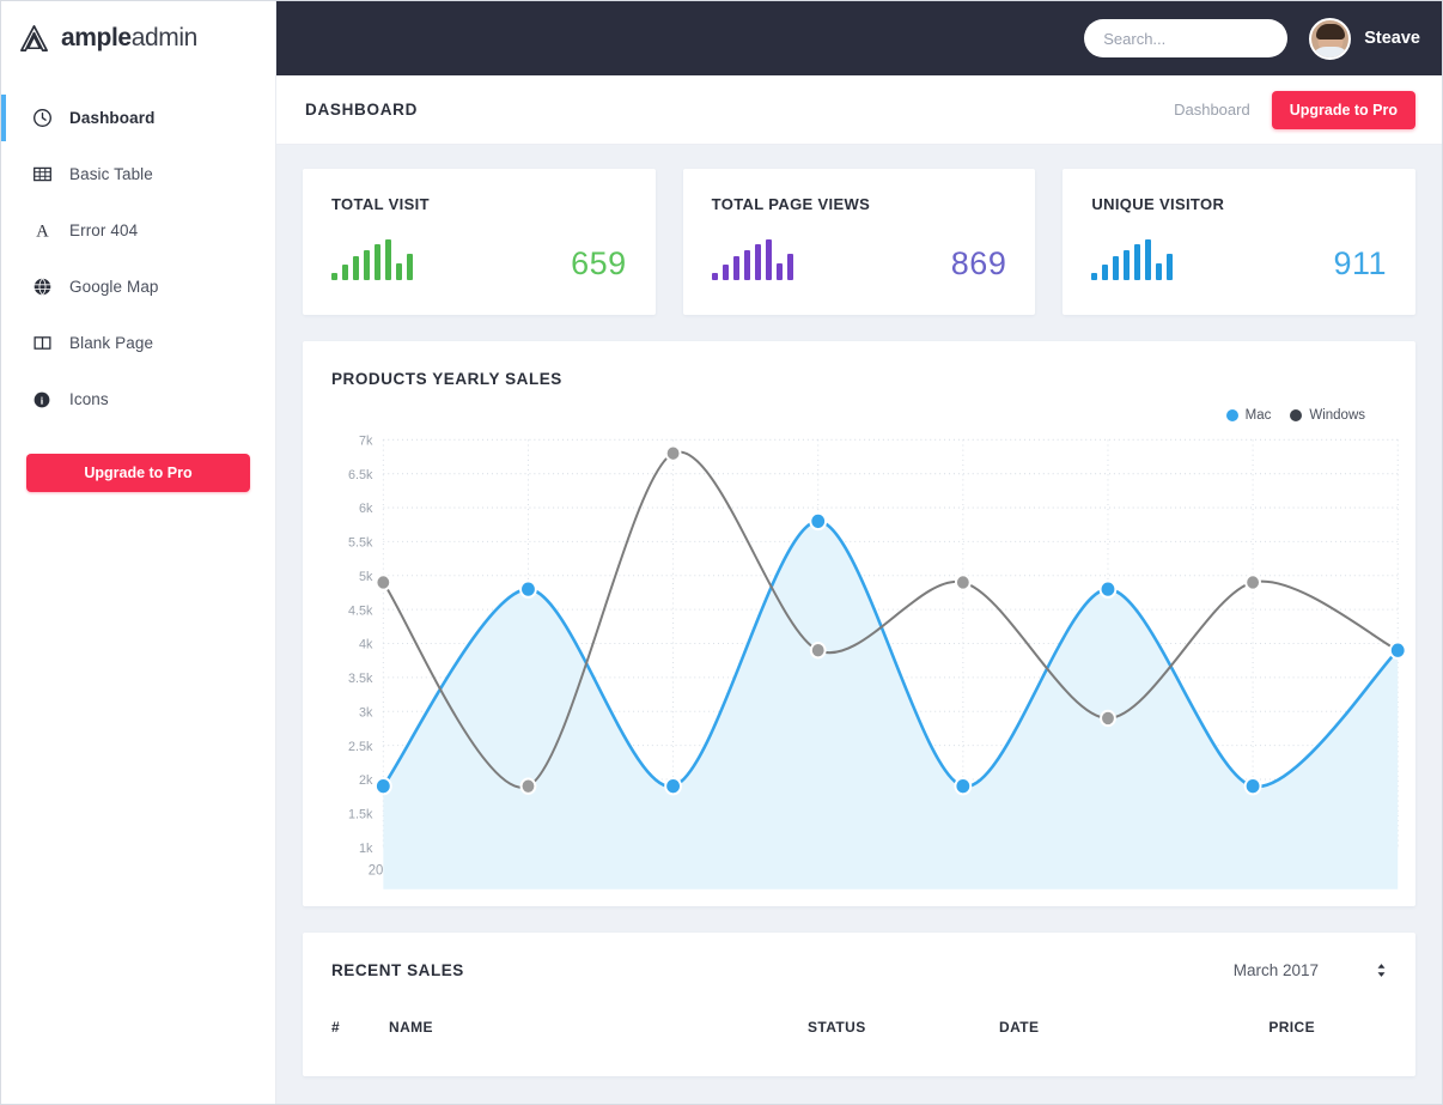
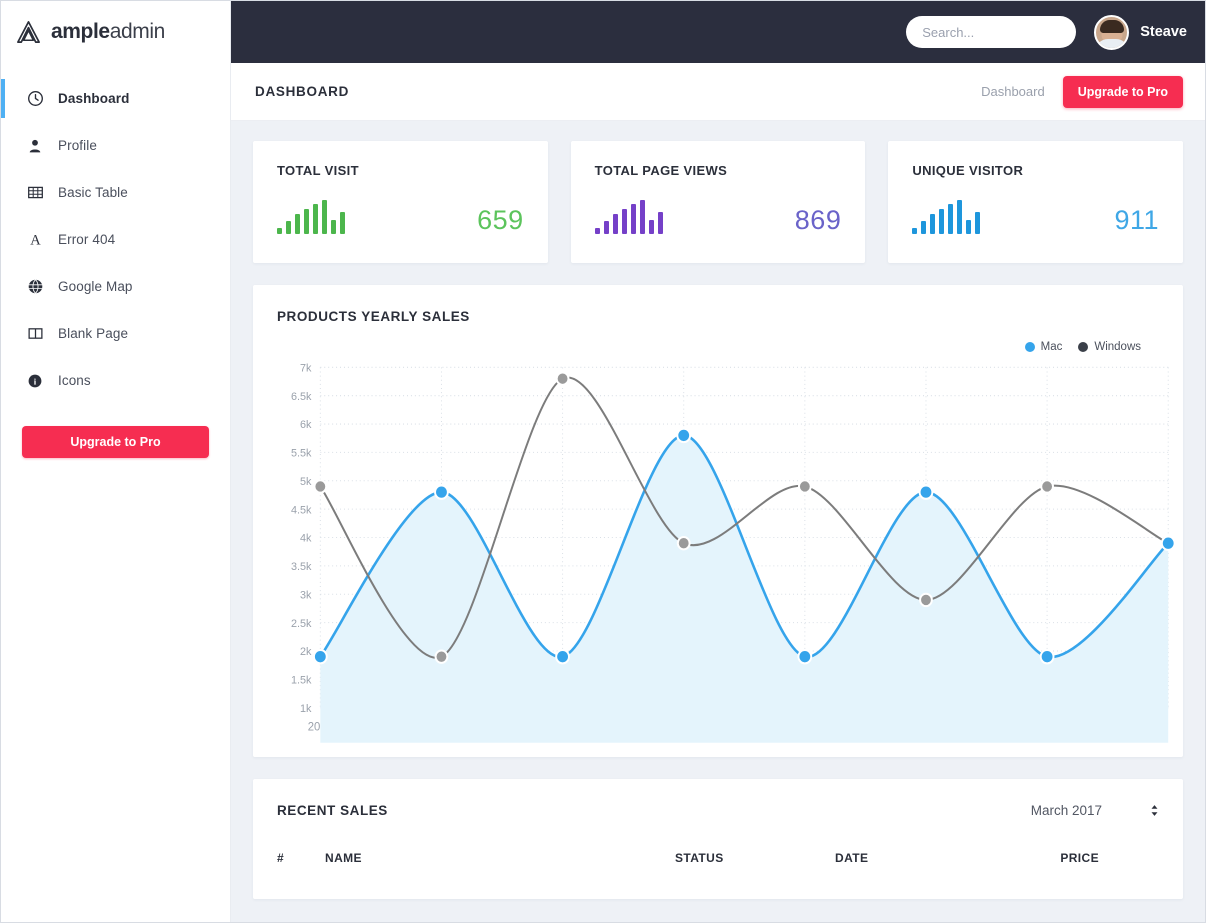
  ampleadmin
  Dashboard
+ Profile
  Basic Table
  A
  Error 404
  Google Map
  Blank Page
  i
  Icons
  Upgrade to Pro
  Search...
  Steave
  DASHBOARD
  Dashboard
  Upgrade to Pro
  TOTAL VISIT
  659
  TOTAL PAGE VIEWS
  869
  UNIQUE VISITOR
  911
  PRODUCTS YEARLY SALES
  Mac
  Windows
  7k
  6.5k
  6k
  5.5k
  5k
  4.5k
  4k
  3.5k
  3k
  2.5k
  2k
  1.5k
  1k
  RECENT SALES
  March 2017
  #
  NAME
  STATUS
  DATE
  PRICE
